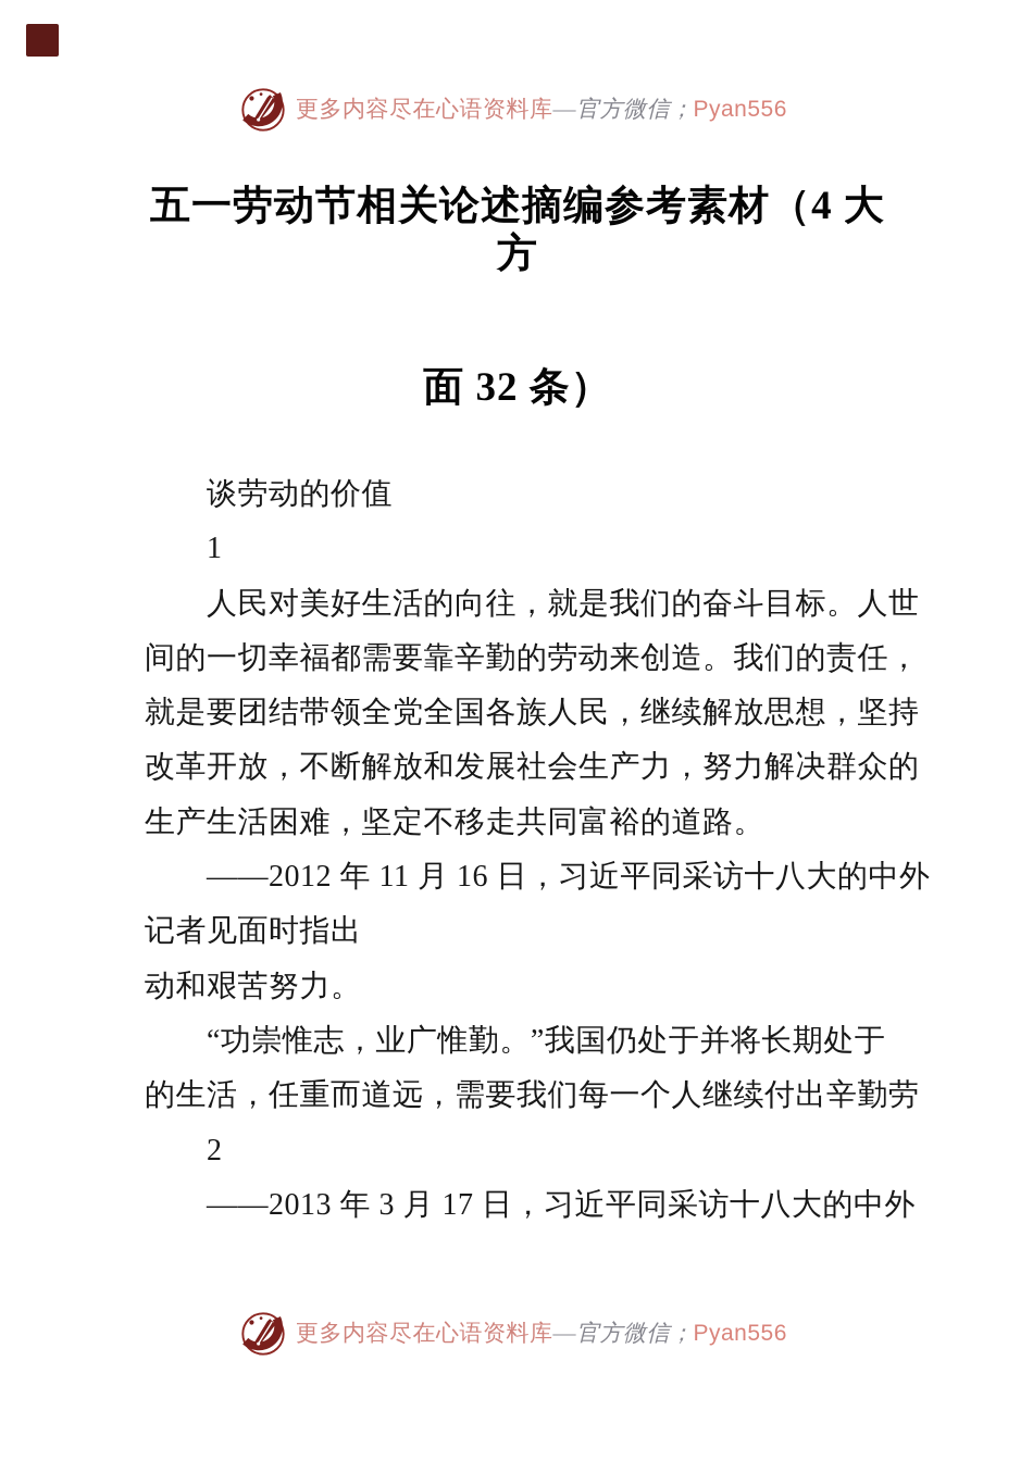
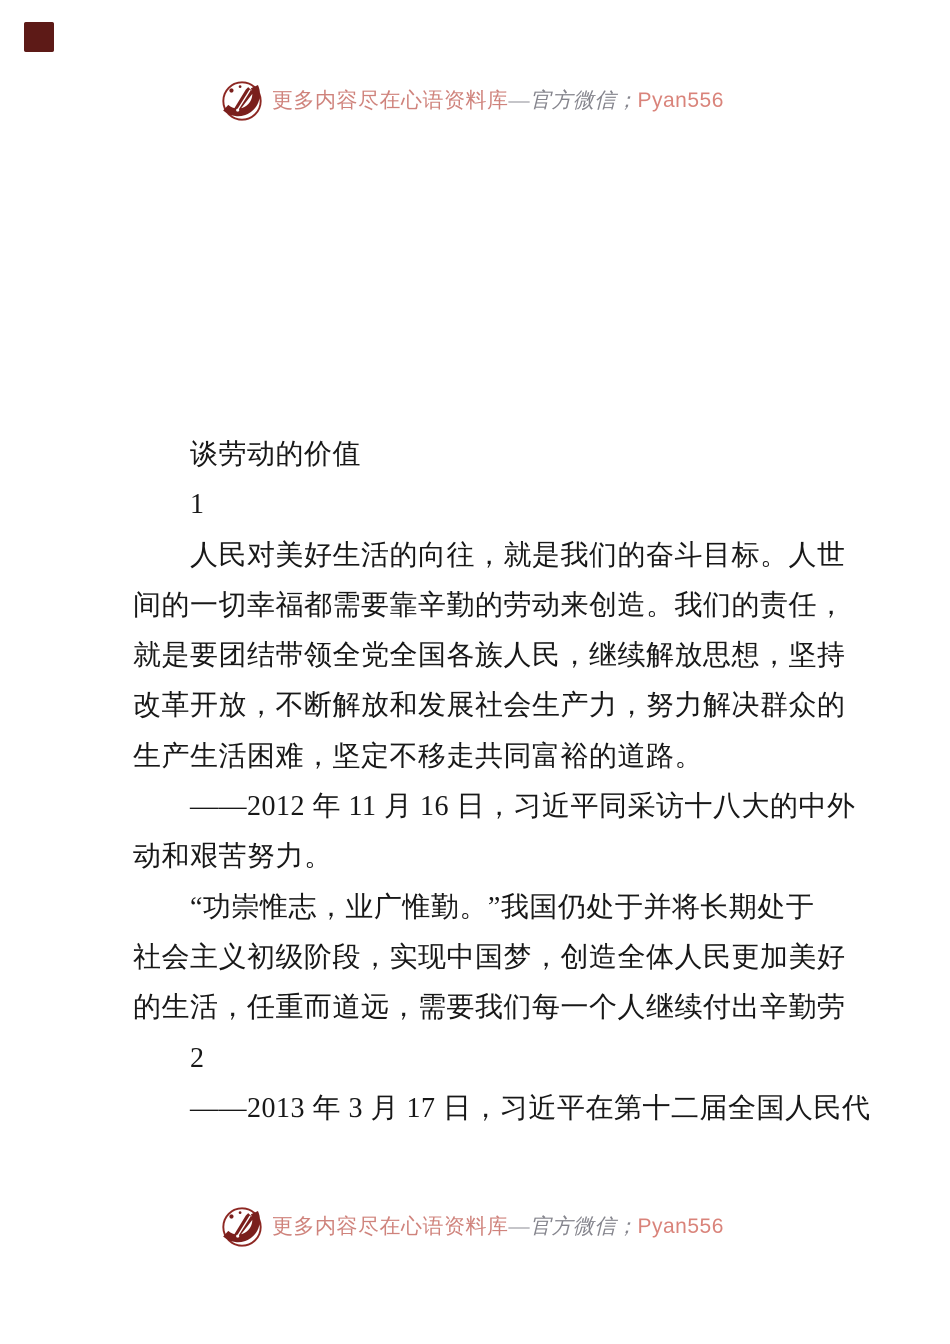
  更多内容尽在心语资料库—官方微信；Pyan556
- 五一劳动节相关论述摘编参考素材（4 大方
- 面 32 条）
  谈劳动的价值
  1
  人民对美好生活的向往，就是我们的奋斗目标。人世
  间的一切幸福都需要靠辛勤的劳动来创造。我们的责任，
  就是要团结带领全党全国各族人民，继续解放思想，坚持
  改革开放，不断解放和发展社会生产力，努力解决群众的
  生产生活困难，坚定不移走共同富裕的道路。
  ——2012 年 11 月 16 日，习近平同采访十八大的中外
- 记者见面时指出
  动和艰苦努力。
  “功崇惟志，业广惟勤。”我国仍处于并将长期处于
+ 社会主义初级阶段，实现中国梦，创造全体人民更加美好
  的生活，任重而道远，需要我们每一个人继续付出辛勤劳
  2
- ——2013 年 3 月 17 日，习近平同采访十八大的中外
+ ——2013 年 3 月 17 日，习近平在第十二届全国人民代
  更多内容尽在心语资料库—官方微信；Pyan556
